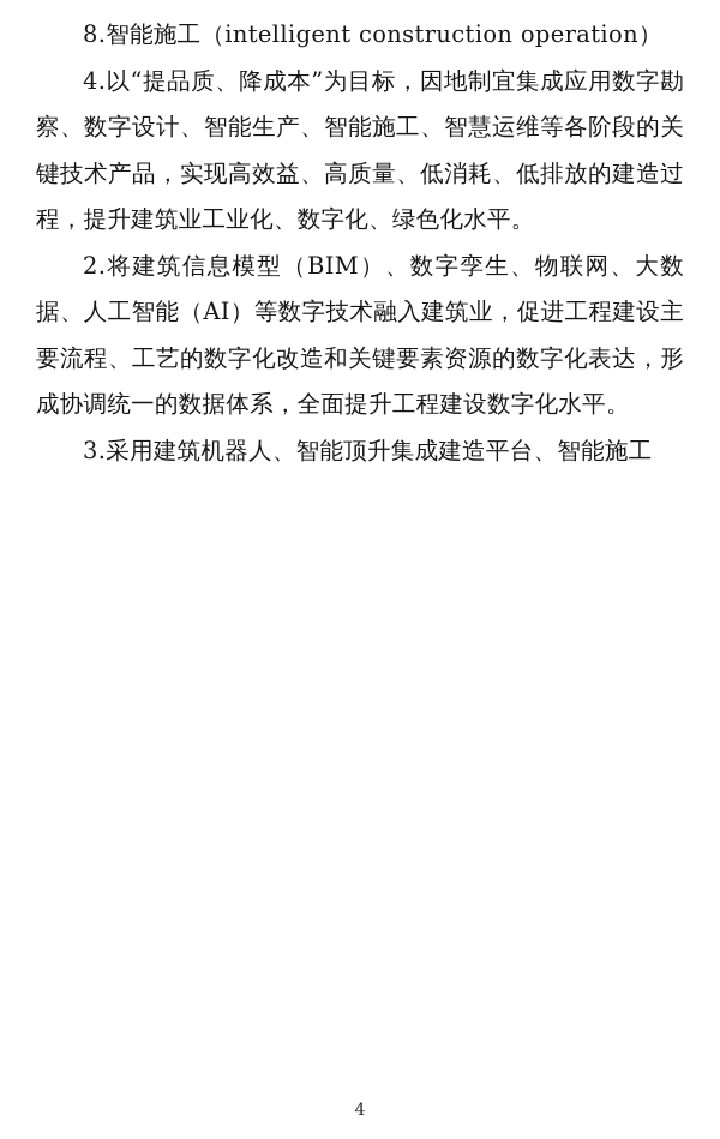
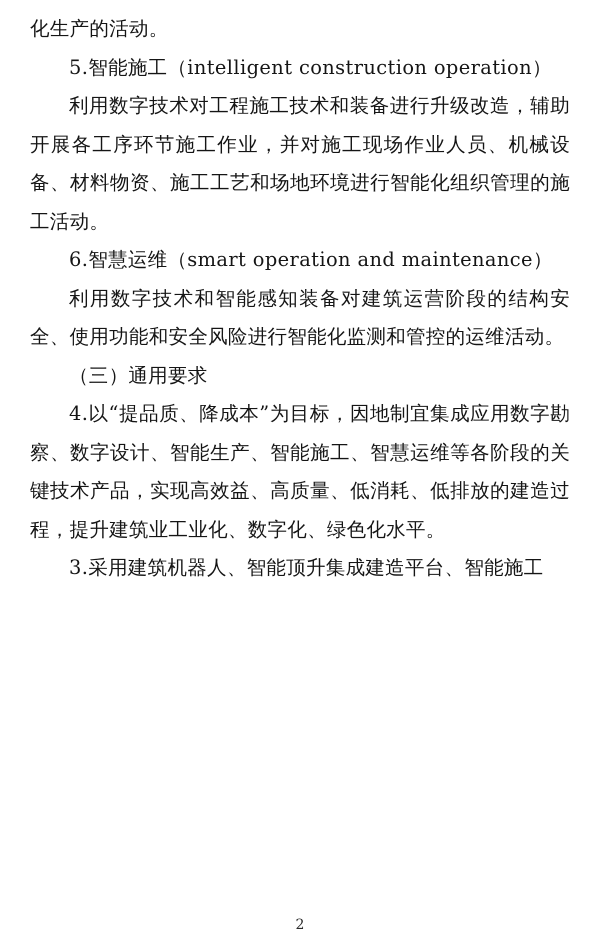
+ 化生产的活动。
- 8.智能施工（intelligent construction operation）
+ 5.智能施工（intelligent construction operation）
+ 利用数字技术对工程施工技术和装备进行升级改造，辅助开展各工序环节施工作业，并对施工现场作业人员、机械设备、材料物资、施工工艺和场地环境进行智能化组织管理的施工活动。
+ 6.智慧运维（smart operation and maintenance）
+ 利用数字技术和智能感知装备对建筑运营阶段的结构安全、使用功能和安全风险进行智能化监测和管控的运维活动。
+ （三）通用要求
  4.以“提品质、降成本”为目标，因地制宜集成应用数字勘察、数字设计、智能生产、智能施工、智慧运维等各阶段的关键技术产品，实现高效益、高质量、低消耗、低排放的建造过程，提升建筑业工业化、数字化、绿色化水平。
- 2.将建筑信息模型（BIM）、数字孪生、物联网、大数据、人工智能（AI）等数字技术融入建筑业，促进工程建设主要流程、工艺的数字化改造和关键要素资源的数字化表达，形成协调统一的数据体系，全面提升工程建设数字化水平。
  3.采用建筑机器人、智能顶升集成建造平台、智能施工
- 4
+ 2
